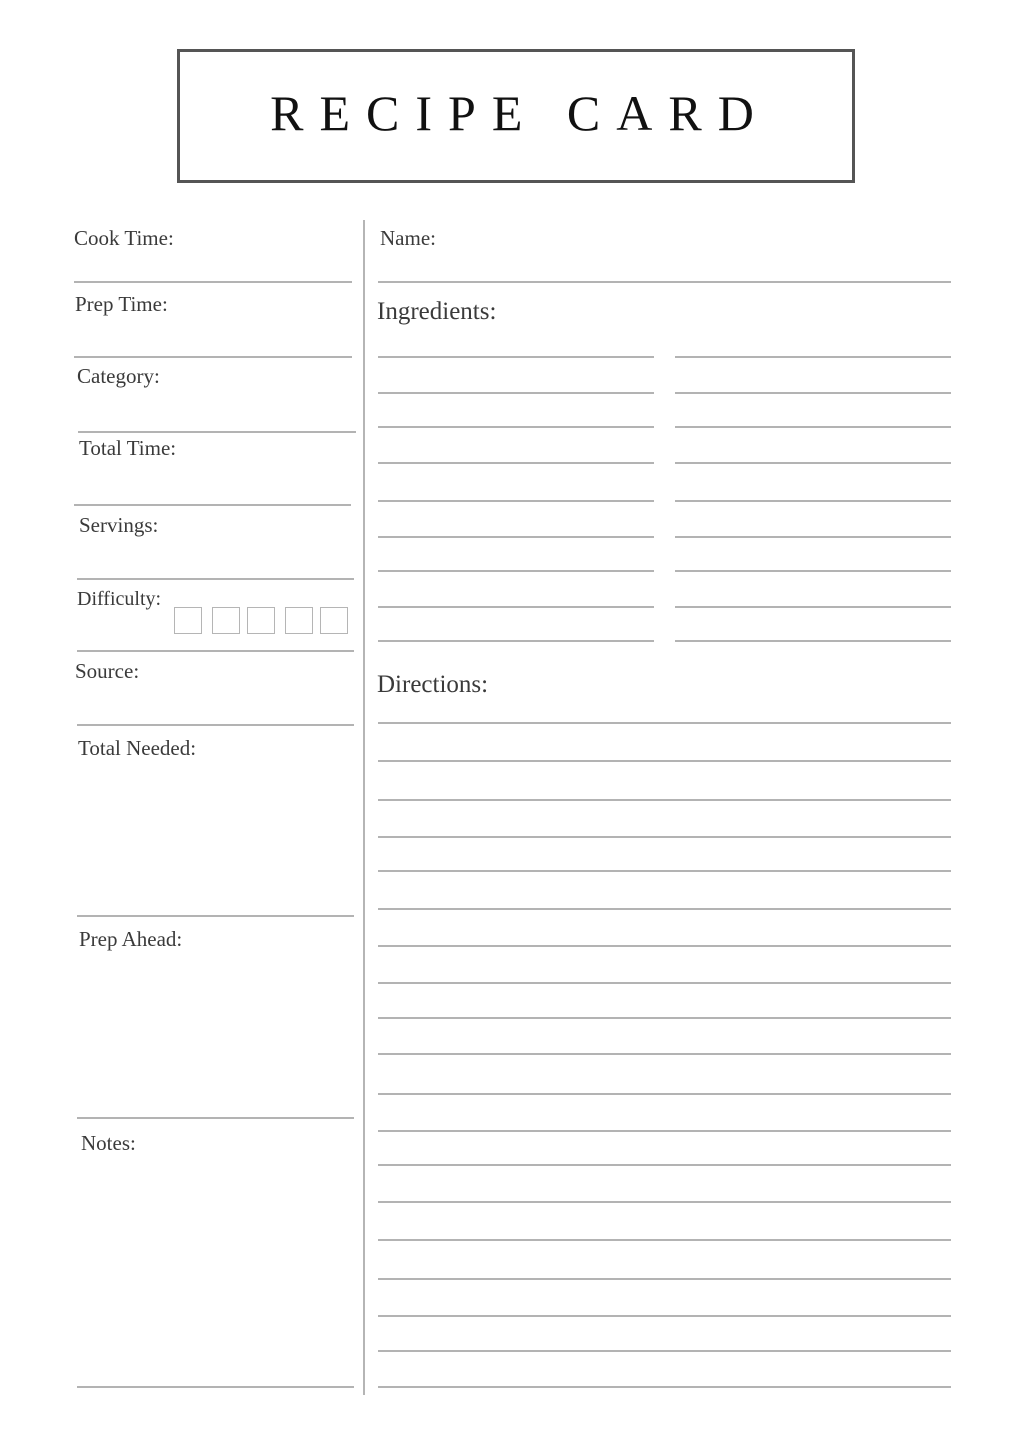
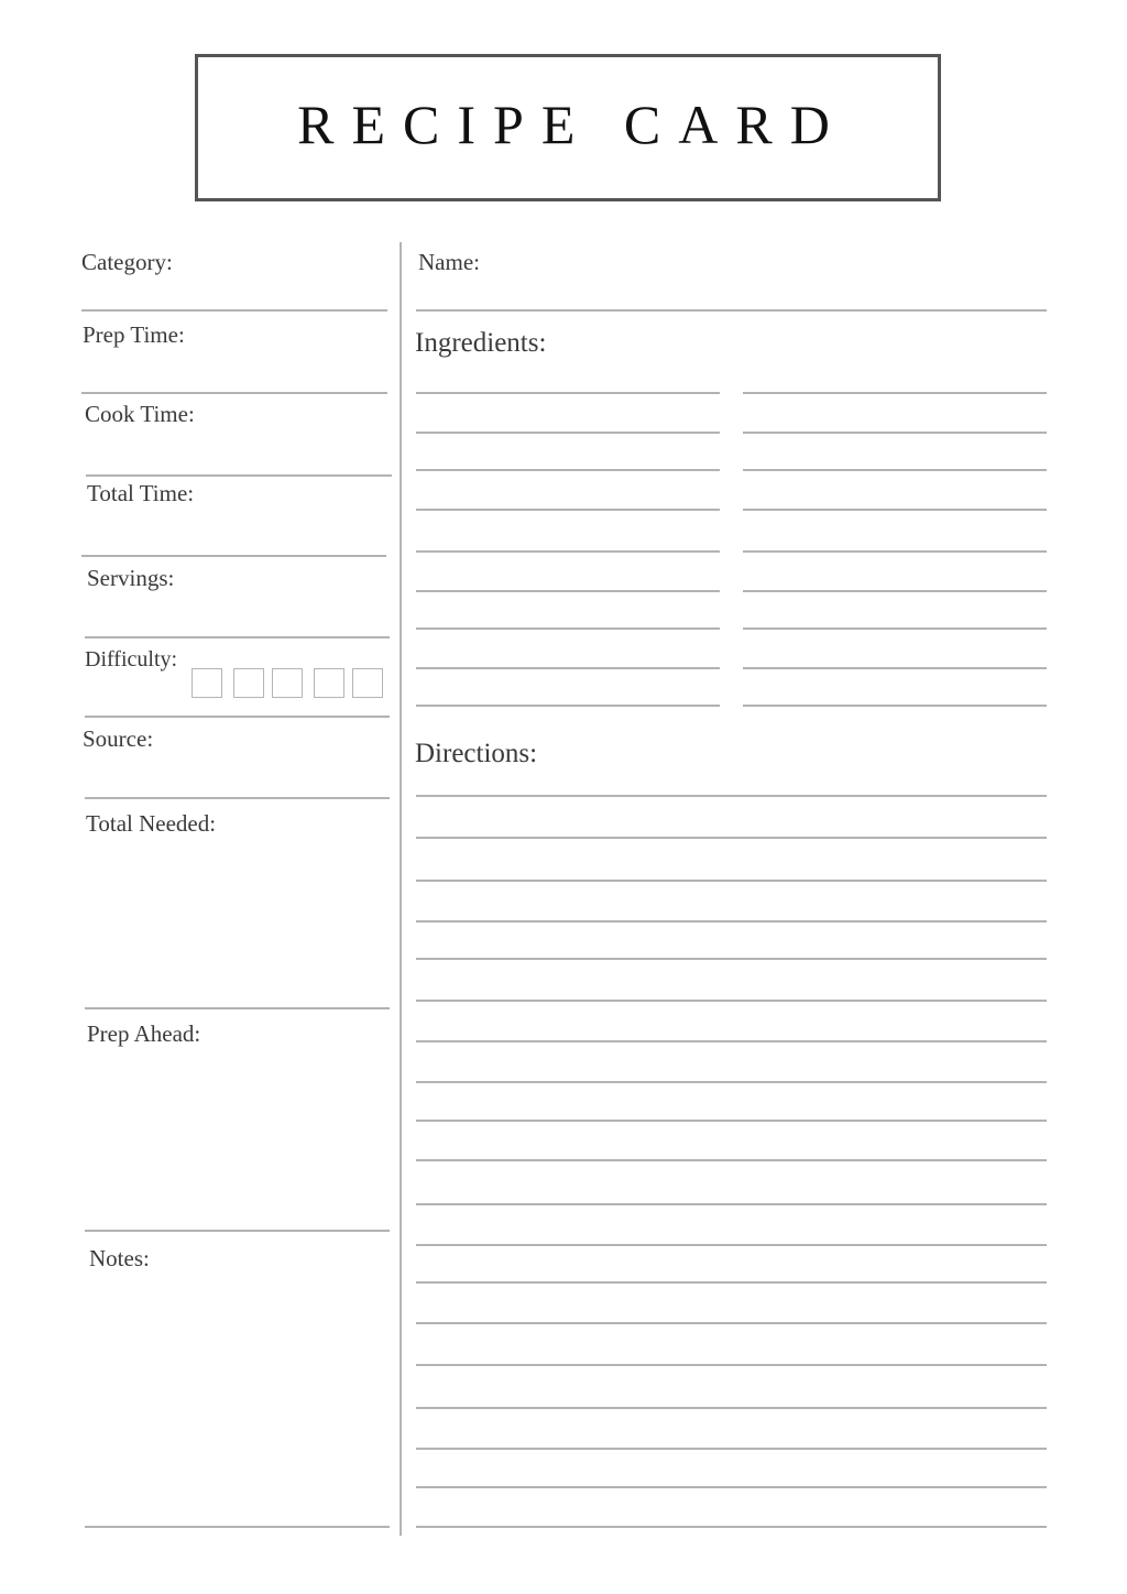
  RECIPE CARD
- Cook Time:
+ Category:
  Prep Time:
- Category:
+ Cook Time:
  Total Time:
  Servings:
  Difficulty:
  Source:
  Total Needed:
  Prep Ahead:
  Notes:
  Name:
  Ingredients:
  Directions:
